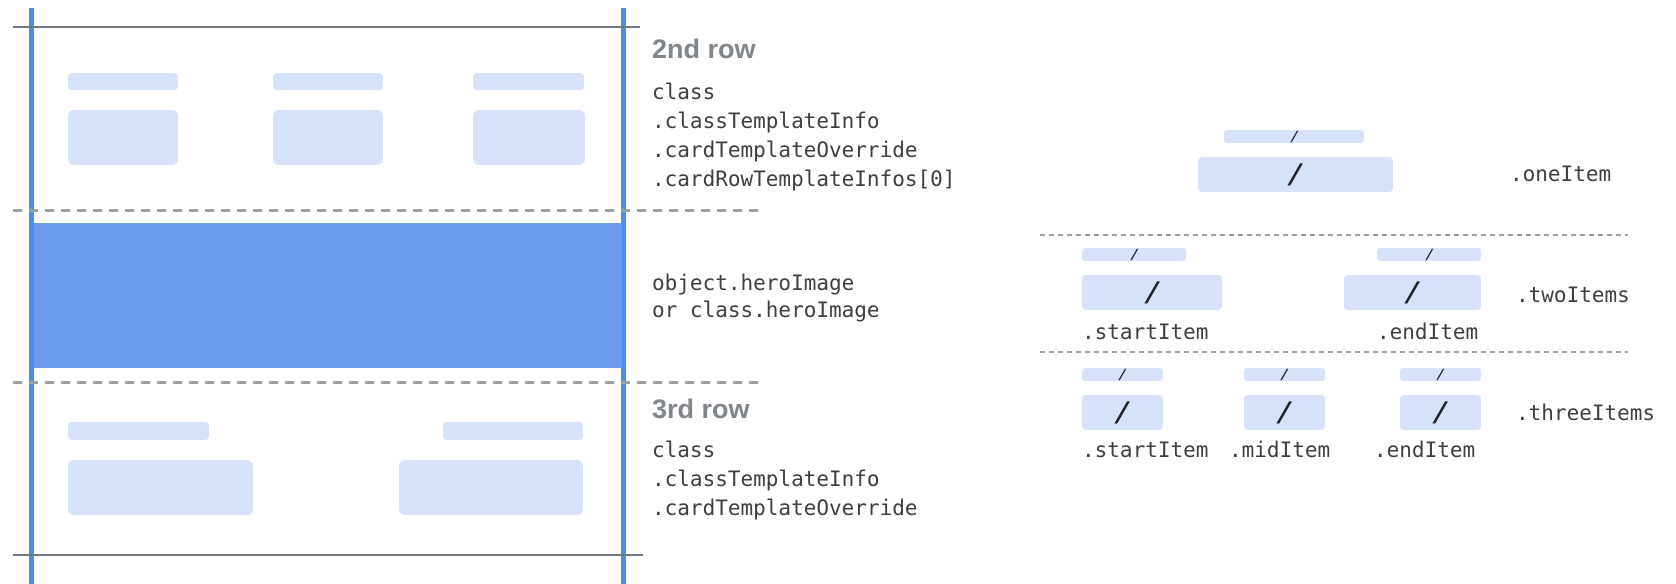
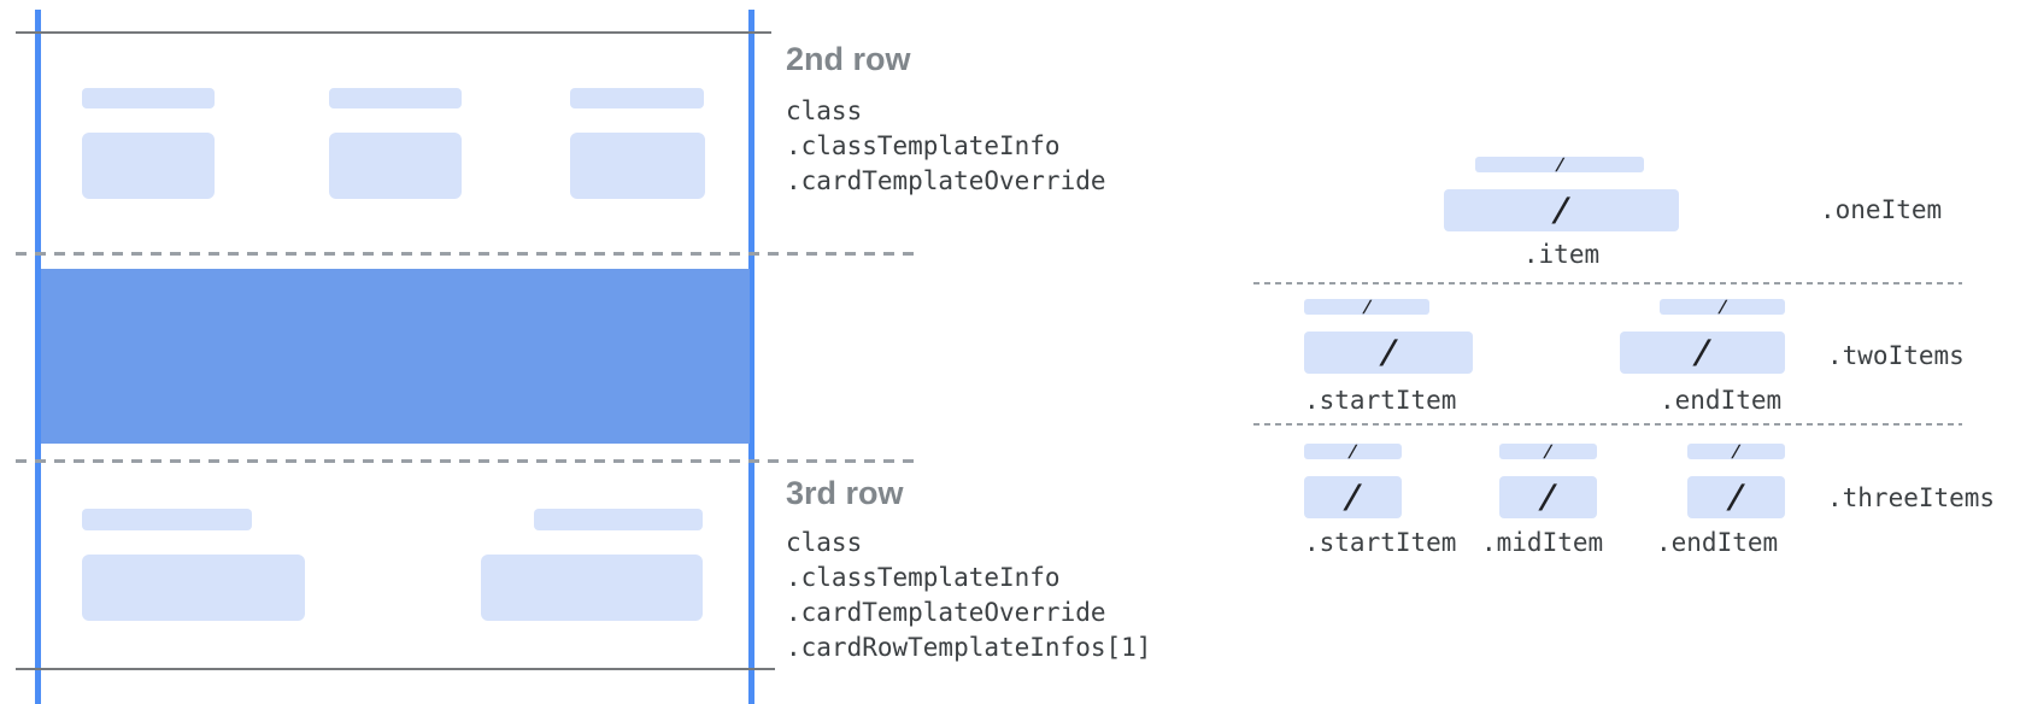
  2nd row
  class
  .classTemplateInfo
  .cardTemplateOverride
- .cardRowTemplateInfos[0]
- object.heroImage
- or class.heroImage
  3rd row
  class
  .classTemplateInfo
  .cardTemplateOverride
+ .cardRowTemplateInfos[1]
+ .item
  .oneItem
  .startItem
  .endItem
  .twoItems
  .startItem
  .midItem
  .endItem
  .threeItems
